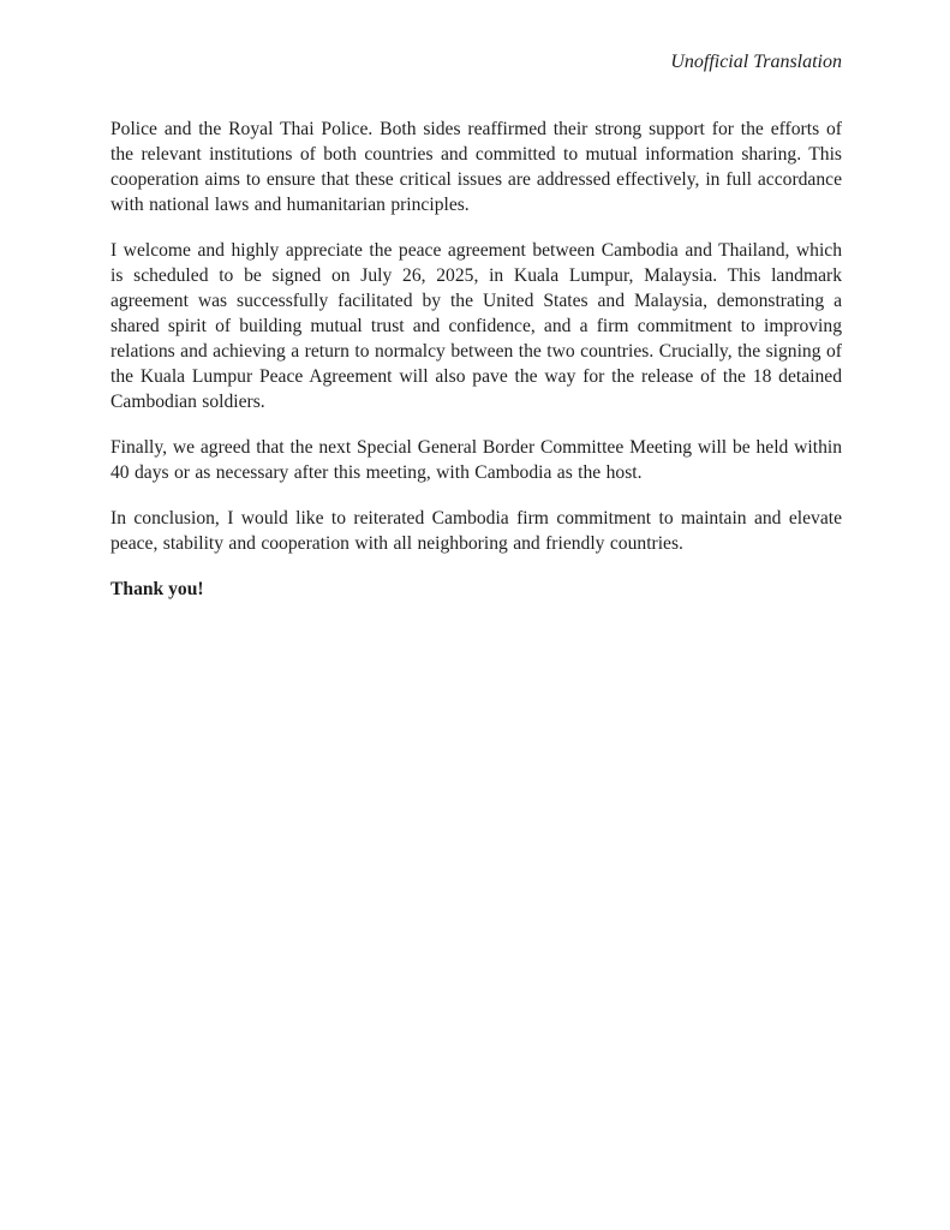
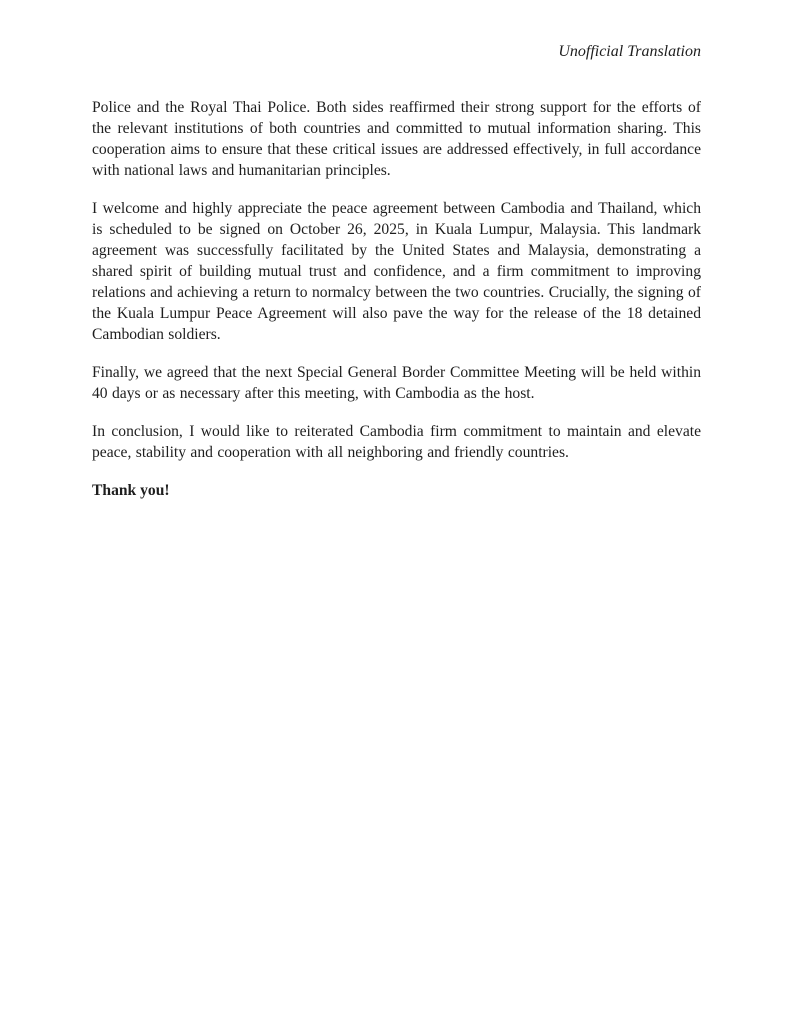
  Unofficial Translation
  Police and the Royal Thai Police. Both sides reaffirmed their strong support for the efforts of the relevant institutions of both countries and committed to mutual information sharing. This cooperation aims to ensure that these critical issues are addressed effectively, in full accordance with national laws and humanitarian principles.
- I welcome and highly appreciate the peace agreement between Cambodia and Thailand, which is scheduled to be signed on July 26, 2025, in Kuala Lumpur, Malaysia. This landmark agreement was successfully facilitated by the United States and Malaysia, demonstrating a shared spirit of building mutual trust and confidence, and a firm commitment to improving relations and achieving a return to normalcy between the two countries. Crucially, the signing of the Kuala Lumpur Peace Agreement will also pave the way for the release of the 18 detained Cambodian soldiers.
+ I welcome and highly appreciate the peace agreement between Cambodia and Thailand, which is scheduled to be signed on October 26, 2025, in Kuala Lumpur, Malaysia. This landmark agreement was successfully facilitated by the United States and Malaysia, demonstrating a shared spirit of building mutual trust and confidence, and a firm commitment to improving relations and achieving a return to normalcy between the two countries. Crucially, the signing of the Kuala Lumpur Peace Agreement will also pave the way for the release of the 18 detained Cambodian soldiers.
  Finally, we agreed that the next Special General Border Committee Meeting will be held within 40 days or as necessary after this meeting, with Cambodia as the host.
  In conclusion, I would like to reiterated Cambodia firm commitment to maintain and elevate peace, stability and cooperation with all neighboring and friendly countries.
  Thank you!
